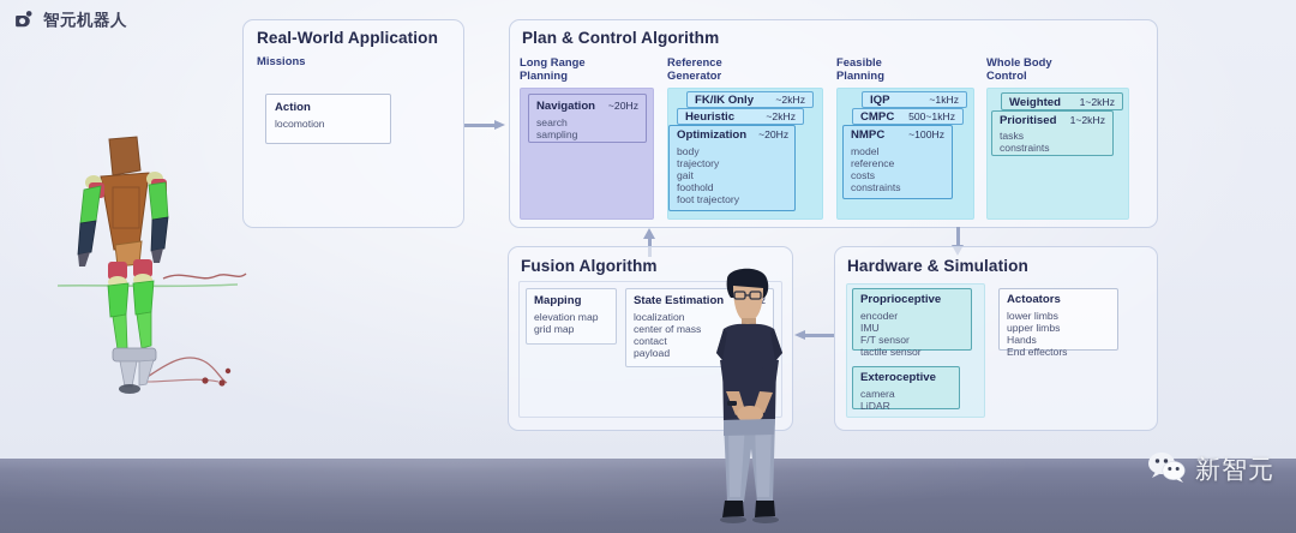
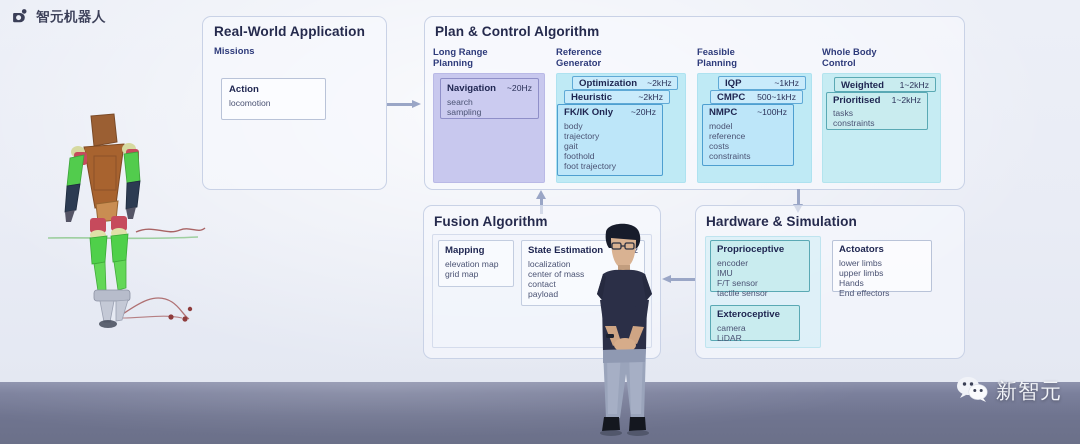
  智元机器人
  Real-World Application
  Missions
  Action
  locomotion
  Plan & Control Algorithm
  Long Range
  Planning
  Navigation
  ~20Hz
  search
  sampling
  Reference
  Generator
- FK/IK Only
+ Optimization
  ~2kHz
  Heuristic
  ~2kHz
- Optimization
+ FK/IK Only
  ~20Hz
  body
  trajectory
  gait
  foothold
  foot trajectory
  Feasible
  Planning
  IQP
  ~1kHz
  CMPC
  500~1kHz
  NMPC
  ~100Hz
  model
  reference
  costs
  constraints
  Whole Body
  Control
  Weighted
  1~2kHz
  Prioritised
  1~2kHz
  tasks
  constraints
  Fusion Algorithm
  Mapping
  elevation map
  grid map
  State Estimation
  localization
  center of mass
  contact
  payload
  Hardware & Simulation
  Proprioceptive
  encoder
  IMU
  F/T sensor
  tactile sensor
  Exteroceptive
  camera
  LiDAR
  Actoators
  lower limbs
  upper limbs
  Hands
  End effectors
  新智元
